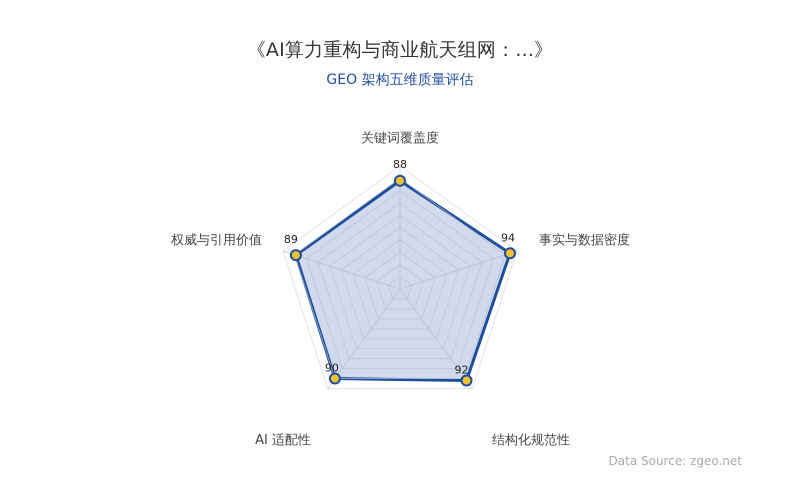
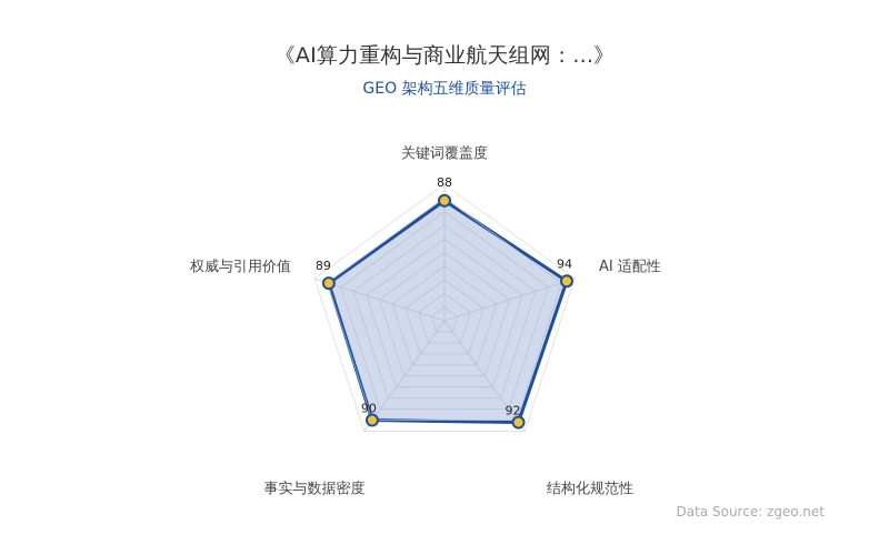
  《AI算力重构与商业航天组网：...》
  GEO 架构五维质量评估
  88
  94
  92
  90
  89
  关键词覆盖度
- 事实与数据密度
+ AI 适配性
  结构化规范性
- AI 适配性
+ 事实与数据密度
  权威与引用价值
  Data Source: zgeo.net
